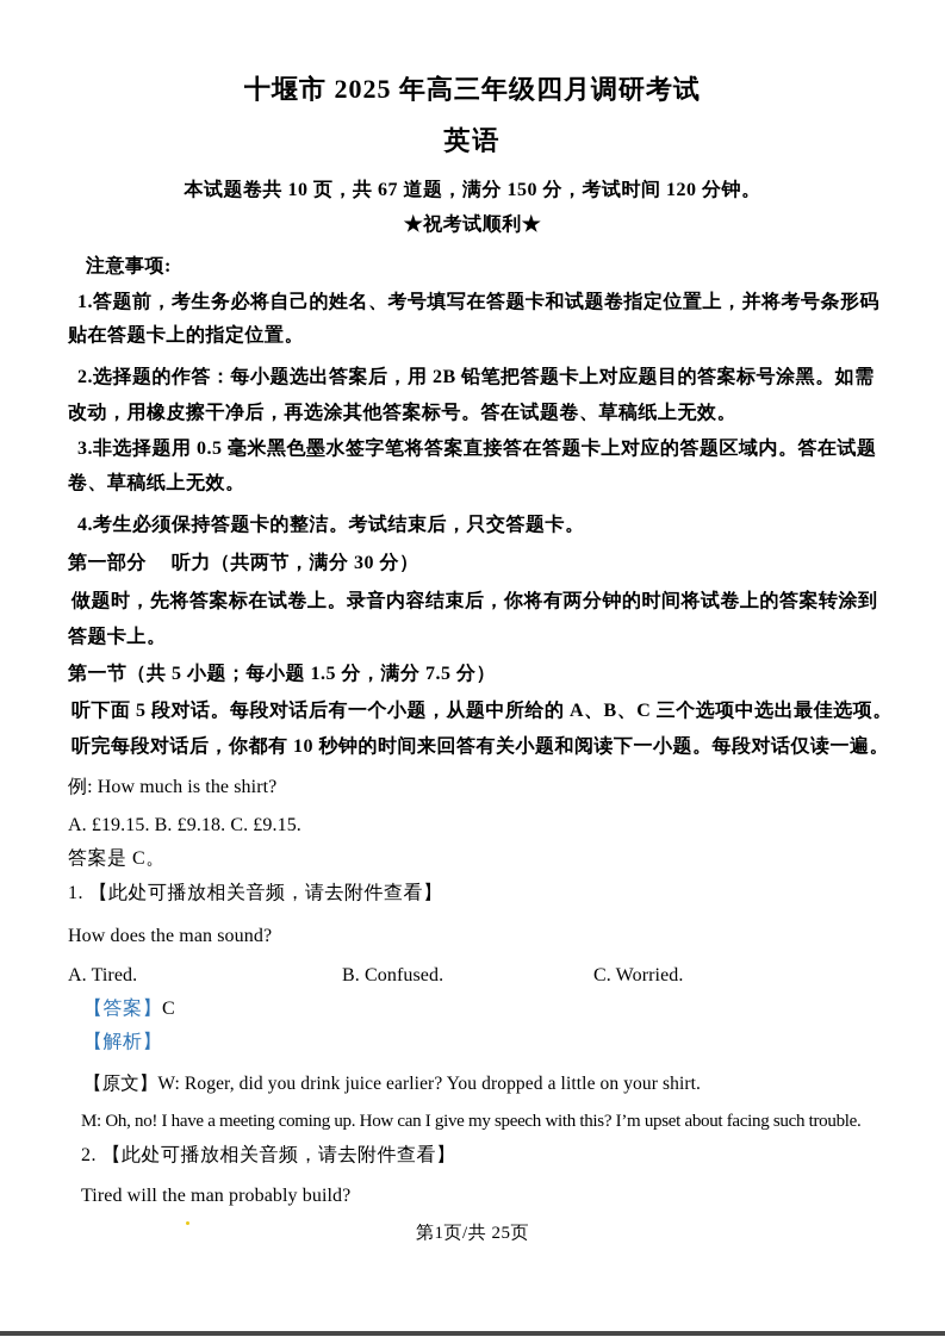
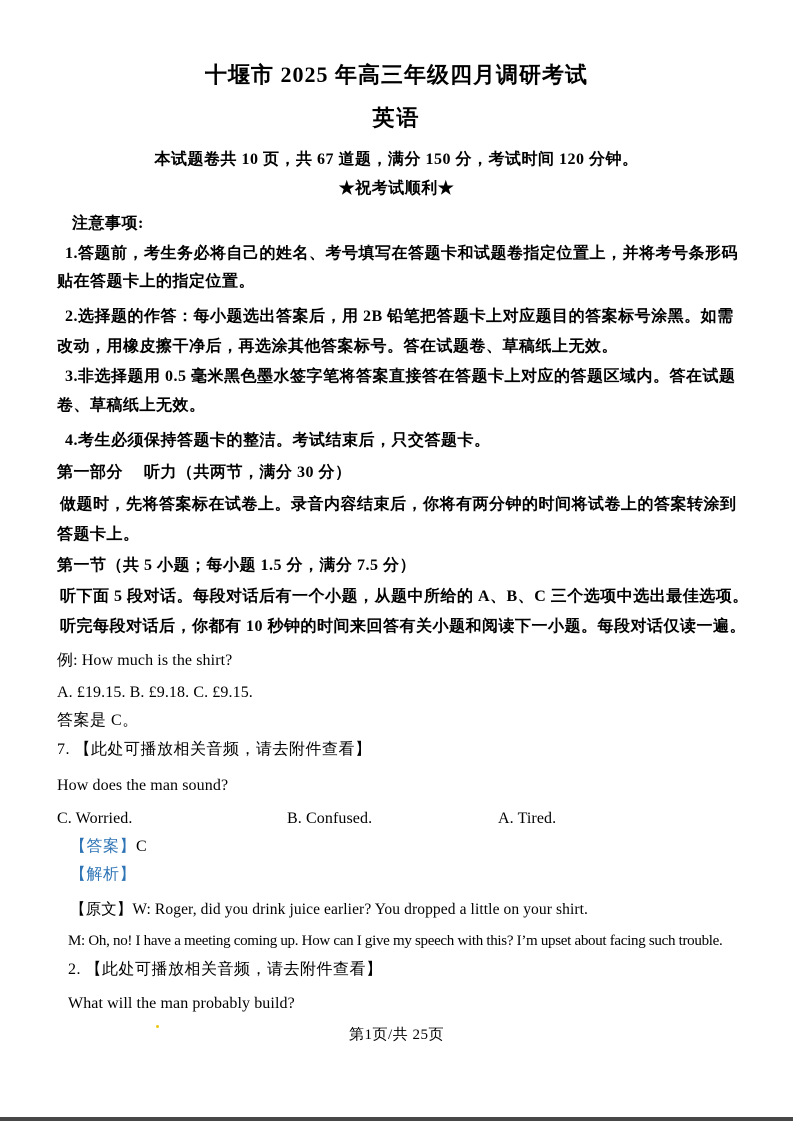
  十堰市 2025 年高三年级四月调研考试
  英语
  本试题卷共 10 页，共 67 道题，满分 150 分，考试时间 120 分钟。
  ★祝考试顺利★
  注意事项:
  1.答题前，考生务必将自己的姓名、考号填写在答题卡和试题卷指定位置上，并将考号条形码
  贴在答题卡上的指定位置。
  2.选择题的作答：每小题选出答案后，用 2B 铅笔把答题卡上对应题目的答案标号涂黑。如需
  改动，用橡皮擦干净后，再选涂其他答案标号。答在试题卷、草稿纸上无效。
  3.非选择题用 0.5 毫米黑色墨水签字笔将答案直接答在答题卡上对应的答题区域内。答在试题
  卷、草稿纸上无效。
  4.考生必须保持答题卡的整洁。考试结束后，只交答题卡。
  第一部分 听力（共两节，满分 30 分）
  做题时，先将答案标在试卷上。录音内容结束后，你将有两分钟的时间将试卷上的答案转涂到
  答题卡上。
  第一节（共 5 小题；每小题 1.5 分，满分 7.5 分）
  听下面 5 段对话。每段对话后有一个小题，从题中所给的 A、B、C 三个选项中选出最佳选项。
  听完每段对话后，你都有 10 秒钟的时间来回答有关小题和阅读下一小题。每段对话仅读一遍。
  例: How much is the shirt?
  A. £19.15. B. £9.18. C. £9.15.
  答案是 C。
- 1. 【此处可播放相关音频，请去附件查看】
+ 7. 【此处可播放相关音频，请去附件查看】
  How does the man sound?
- A. Tired.
+ C. Worried.
  B. Confused.
- C. Worried.
+ A. Tired.
  【答案】C
  【解析】
  【原文】W: Roger, did you drink juice earlier? You dropped a little on your shirt.
  M: Oh, no! I have a meeting coming up. How can I give my speech with this? I’m upset about facing such trouble.
  2. 【此处可播放相关音频，请去附件查看】
- Tired will the man probably build?
+ What will the man probably build?
  第1页/共 25页
